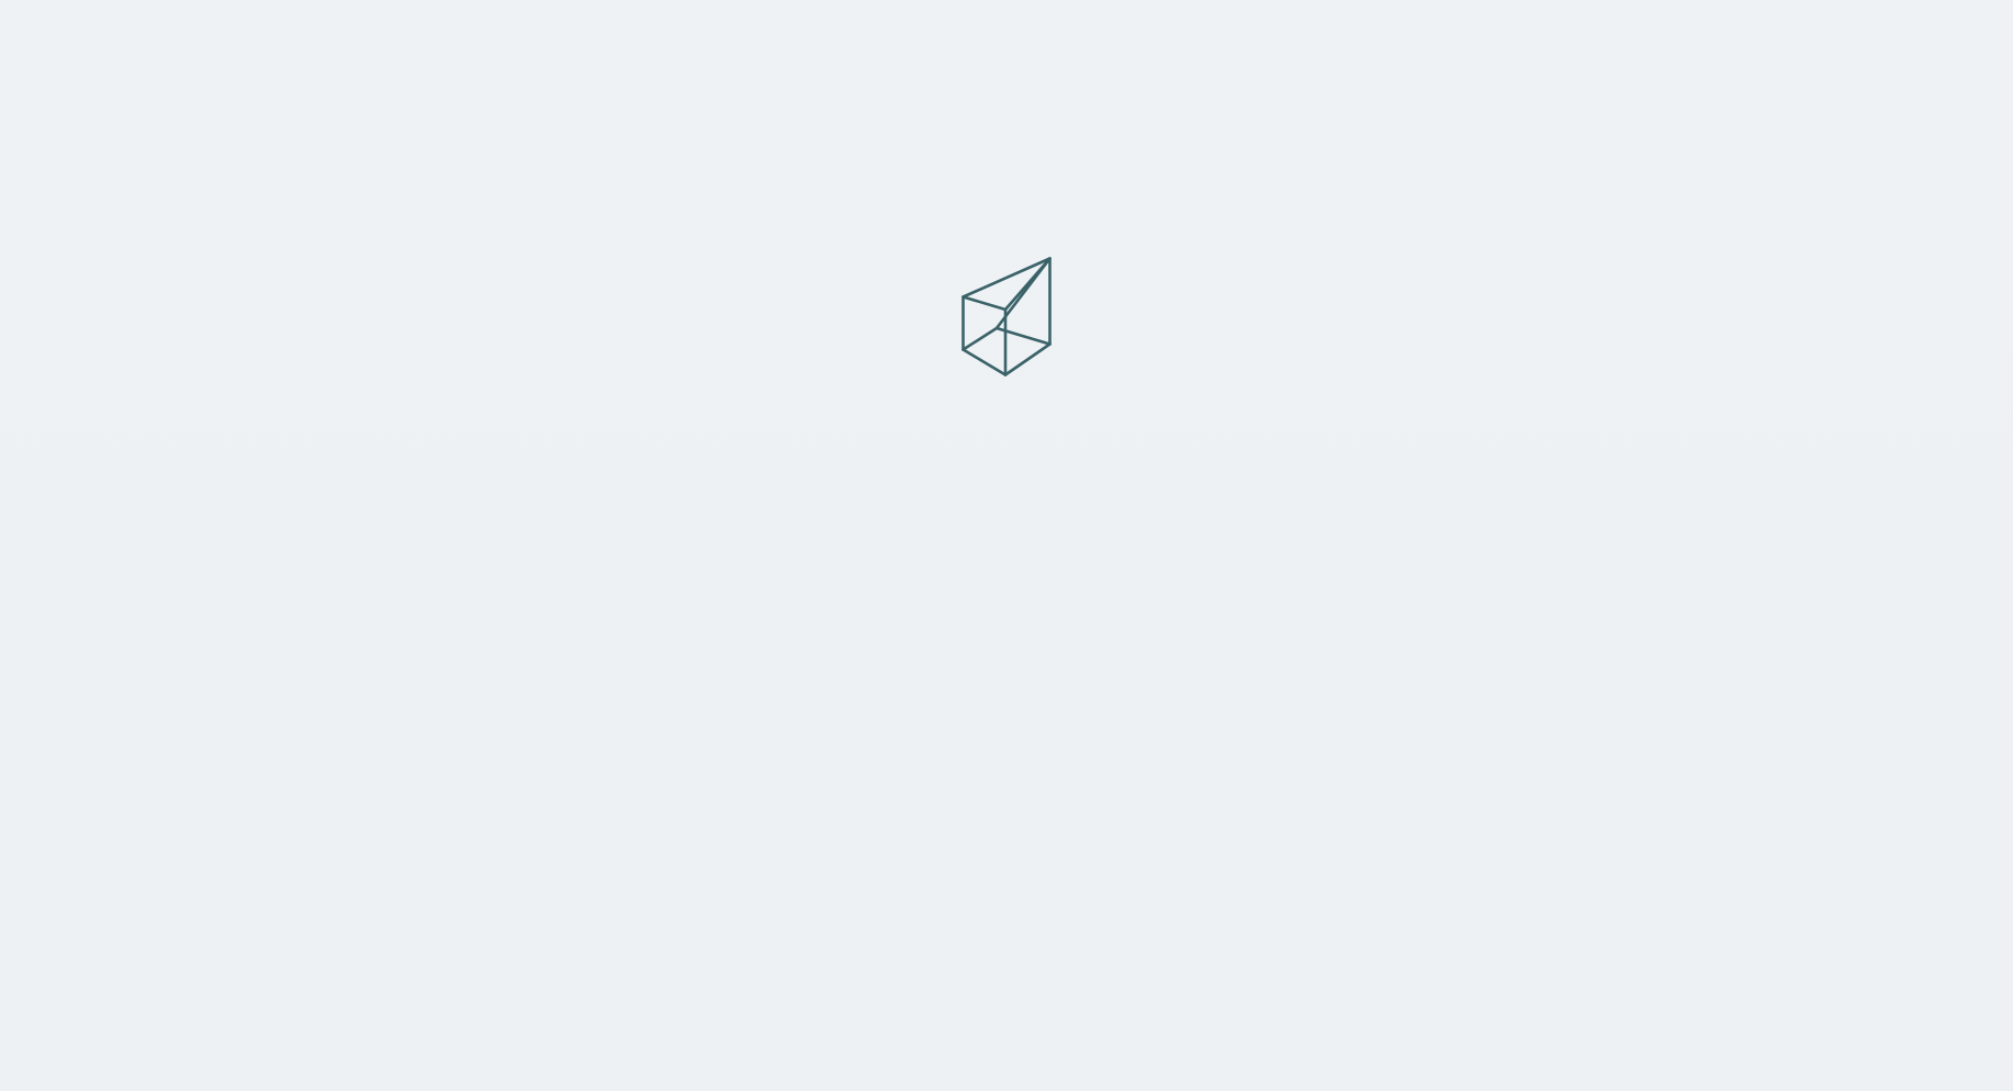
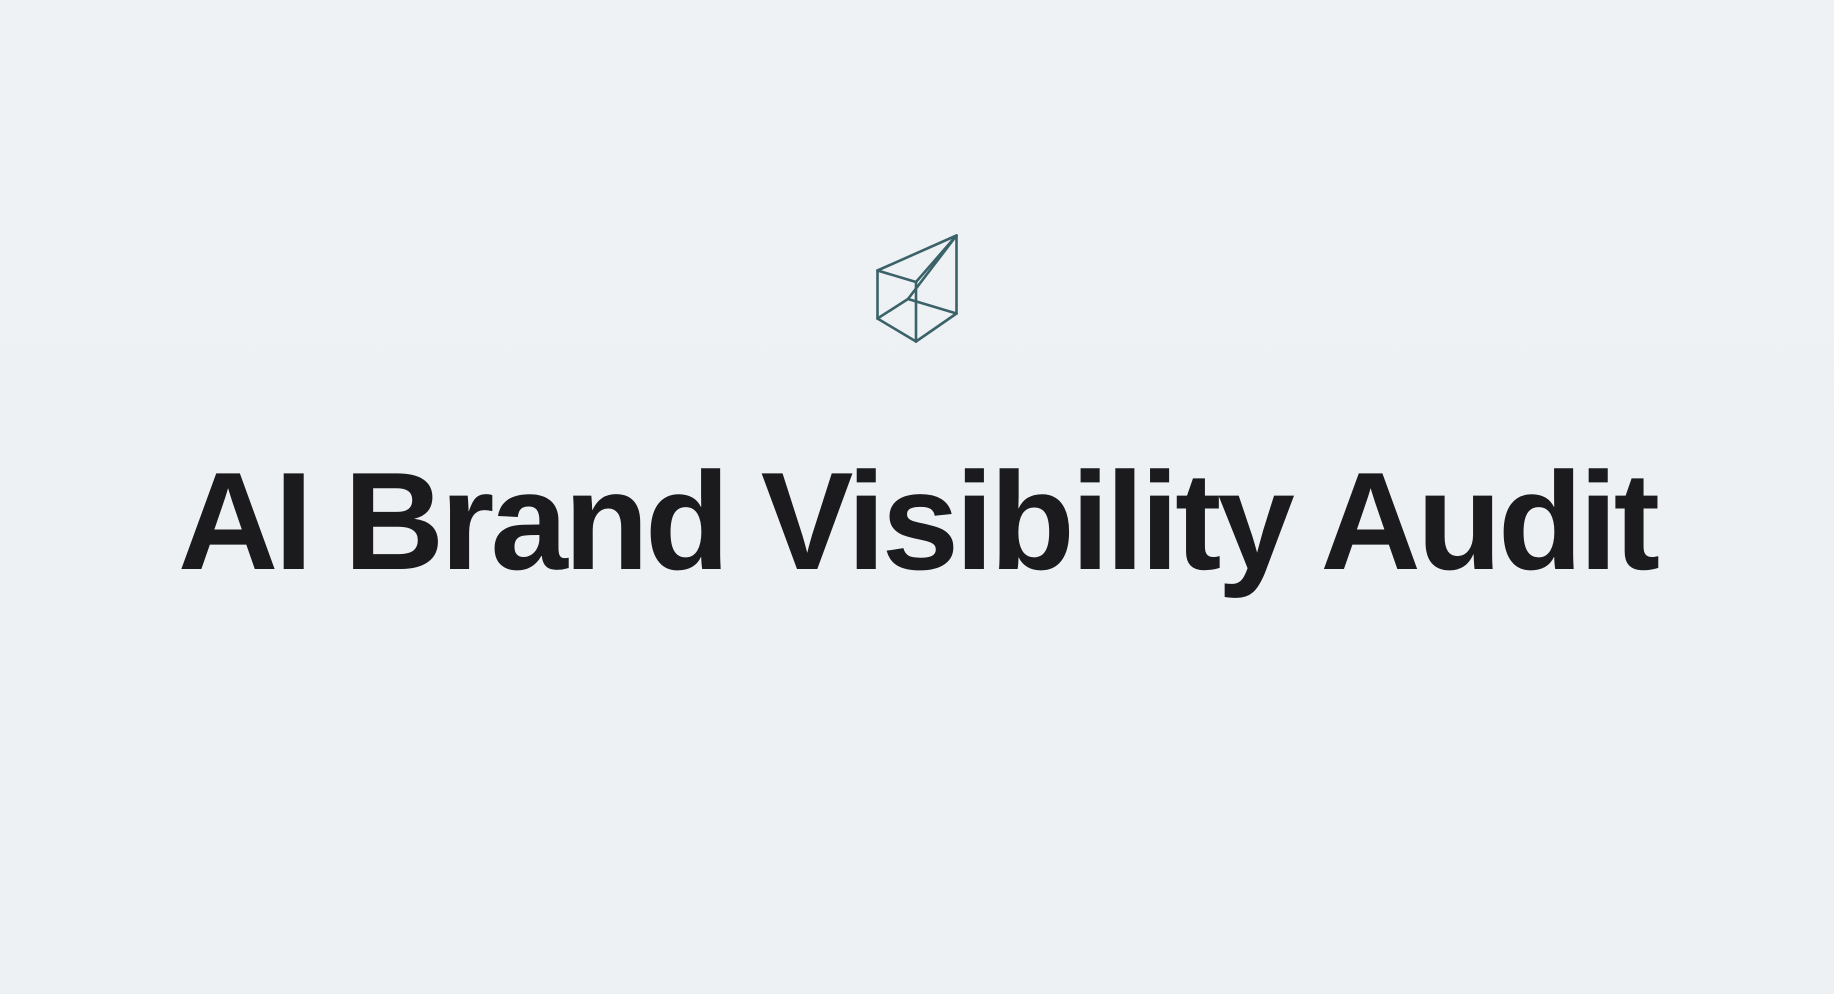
+ AI Brand Visibility Audit
